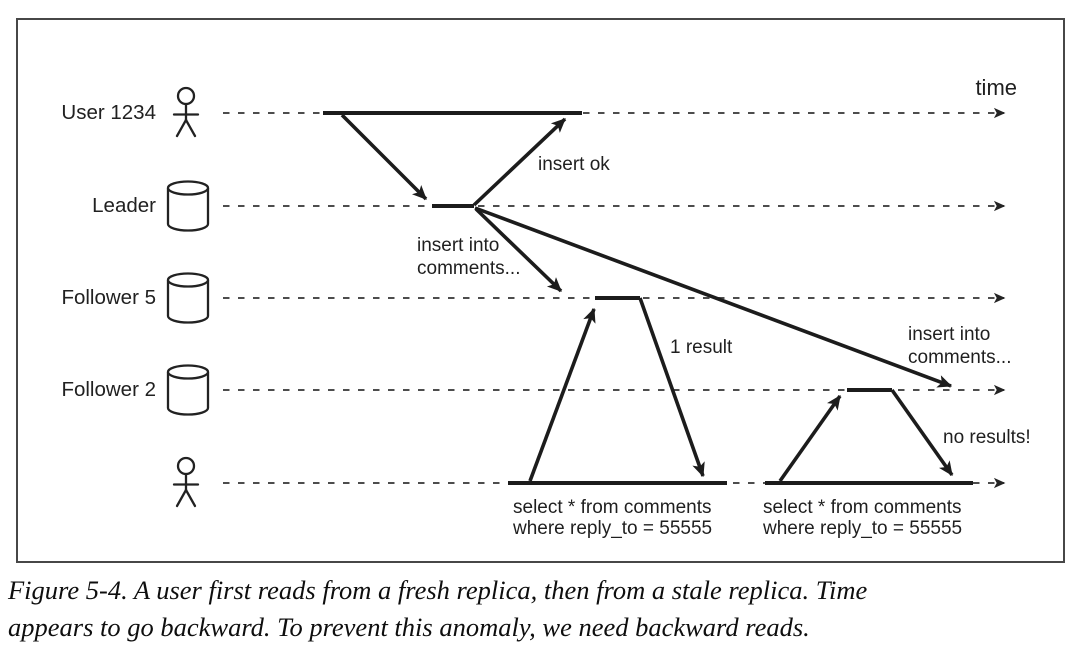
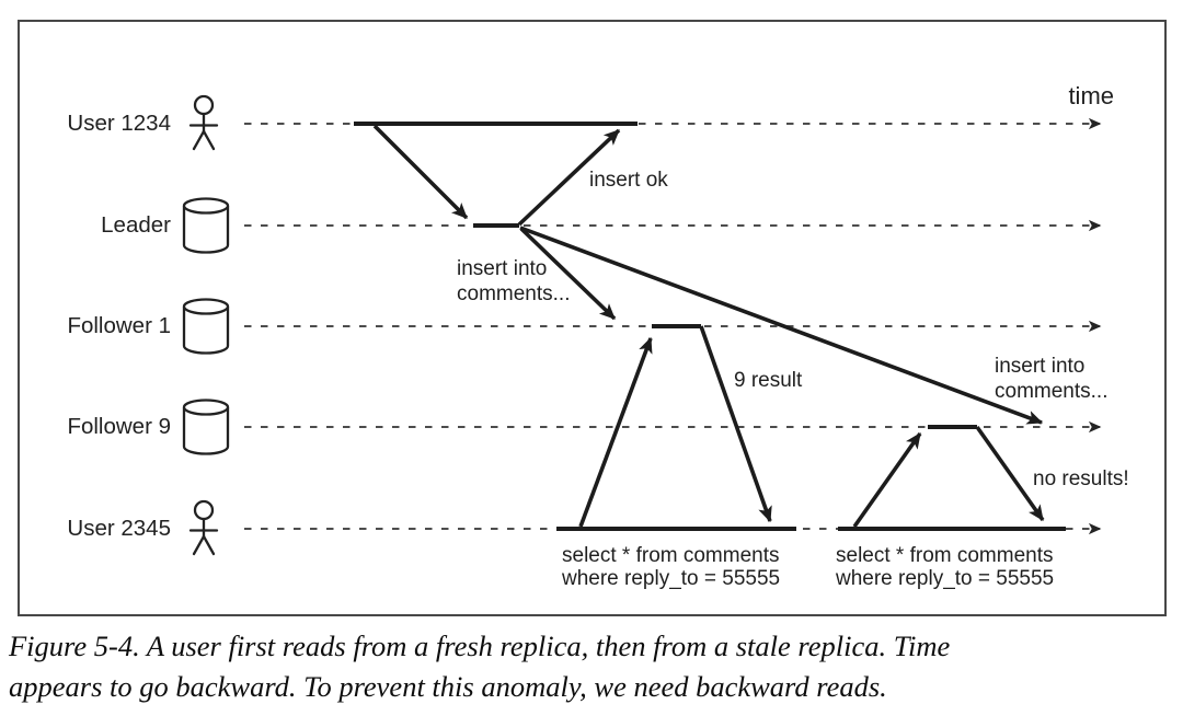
  User 1234
  Leader
- Follower 5
+ Follower 1
- Follower 2
+ Follower 9
+ User 2345
  time
  insert ok
  insert into
  comments...
- 1 result
+ 9 result
  insert into
  comments...
  no results!
  select * from comments
  where reply_to = 55555
  select * from comments
  where reply_to = 55555
  Figure 5-4. A user first reads from a fresh replica, then from a stale replica. Time
  appears to go backward. To prevent this anomaly, we need backward reads.
